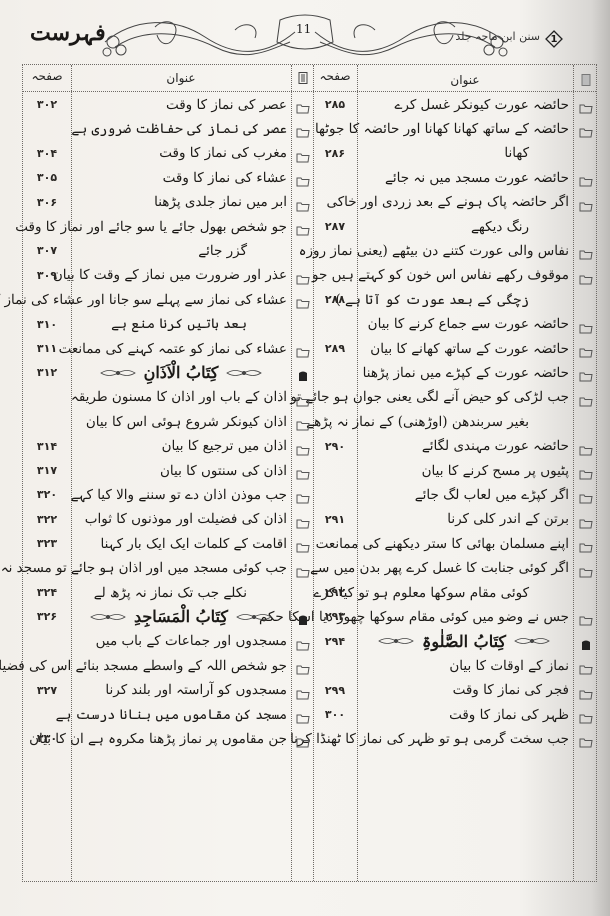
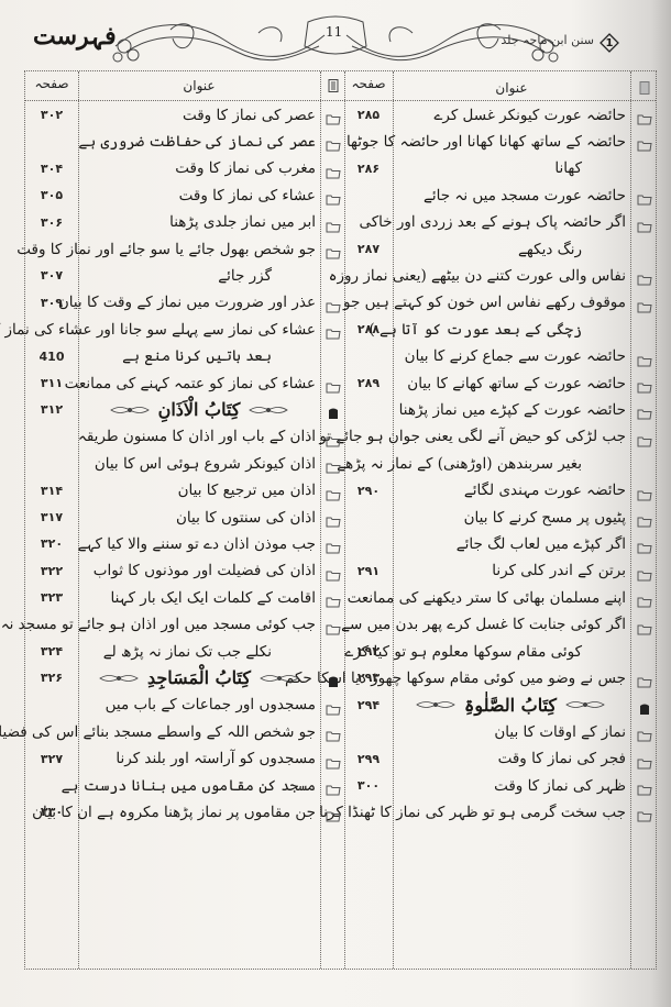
  فہرست
  11
  1
  سنن ابن ماجہ جلد
  صفحہ
  عنوان
  صفحہ
  عنوان
  حائضہ عورت کیونکر غسل کرے
  ۲۸۵
  حائضہ کے ساتھ کھانا کھانا اور حائضہ کا جوٹھا
  کھانا
  ۲۸۶
  حائضہ عورت مسجد میں نہ جائے
  اگر حائضہ پاک ہونے کے بعد زردی اور خاکی
  رنگ دیکھے
  ۲۸۷
  نفاس والی عورت کتنے دن بیٹھے (یعنی نماز روزہ
  موقوف رکھے نفاس اس خون کو کہتے ہیں جو
  زچگی کے بعد عورت کو آت ہے )
  ۲۸۸
  حائضہ عورت سے جماع کرنے کا بیان
  حائضہ عورت کے ساتھ کھانے کا بیان
  ۲۸۹
  حائضہ عورت کے کپڑے میں نماز پڑھنا
  جب لڑکی کو حیض آنے لگی یعنی جوان ہو جائےو
  بغیر سربندھن (اوڑھنی) کے نماز نہ پڑھے
  حائضہ عورت مہندی لگائے
  ۲۹۰
  پٹیوں پر مسح کرنے کا بیان
  اگر کپڑے میں لعاب لگ جائے
  برتن کے اندر کلی کرنا
  ۲۹۱
  اپنے مسلمان بھائی کا ستر دیکھنے کی ممانعت
  اگر کوئی جنابت کا غسل کرے پھر بدن میں سے
  کوئی مقام سوکھا معلوم ہو تو کیا کرے
  ۲۹۲
  جس نے وضو میں کوئی مقام سوکھا چھوڑ دیا اکا حم
  ۲۹۳
  کِتَابُ الصَّلٰوۃِ
  ۲۹۴
  نماز کے اوقات کا بیان
  فجر کی نماز کا وقت
  ۲۹۹
  ظہر کی نماز کا وقت
  ۳۰۰
  جب سخت گرمی ہو تو ظہر کی نماز کا ٹھنڈا کرنا
  عصر کی نماز کا وقت
  ۳۰۲
  عصر کی نماز کی حفاظت ضروری ہے
  مغرب کی نماز کا وقت
  ۳۰۴
  عشاء کی نماز کا وقت
  ۳۰۵
  ابر میں نماز جلدی پڑھنا
  ۳۰۶
  جو شخص بھول جائے یا سو جائے اور نماز کا وقت
  گزر جائے
  ۳۰۷
  عذر اور ضرورت میں نماز کے وقت کا بیان
  ۳۰۹
  عشاء کی نماز سے پہلے سو جانا اور عشاء کی نماز
  بعد باتیں کرن منع ہے
- ۳۱۰
+ 410
  عشاء کی نماز کو عتمہ کہنے کی ممانعت
  ۳۱۱
  کِتَابُ الْاَذَانِ
  ۳۱۲
  اذان کے باب اور اذان کا مسنون طریقہ
  اذان کیونکر شروع ہوئی اس کا بیان
  اذان میں ترجیع کا بیان
  ۳۱۴
  اذان کی سنتوں کا بیان
  ۳۱۷
  جب موذن اذان دے تو سننے والا کیا کہے
  ۳۲۰
  اذان کی فضیلت اور موذنوں کا ثواب
  ۳۲۲
  اقامت کے کلمات ایک ایک بار کہنا
  ۳۲۳
  جب کوئی مسجد میں اور اذان ہو جائے تو مسجد نہ
  نکلے جب تک نماز نہ پڑھ لے
  ۳۲۴
  کِتَابُ الْمَسَاجِدِ
  ۳۲۶
  مسجدوں اور جماعات کے باب میں
  جو شخص اللہ کے واسطے مسجد بنائے اس کی فضیل
  مسجدوں کو آراستہ اور بلند کرنا
  ۳۲۷
  مسجد کن مقاموں میں بنان درست ہے
  جن مقاموں پر نماز پڑھنا مکروہ ہے ان کا بیان
  ۳۳۰
